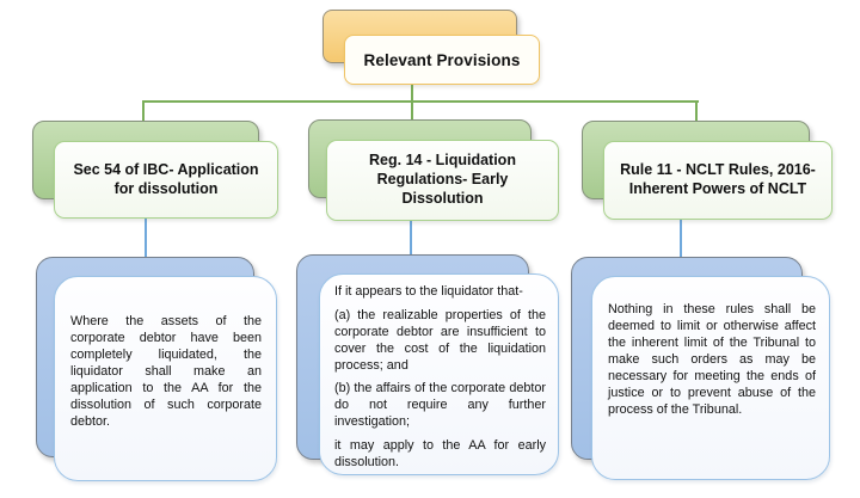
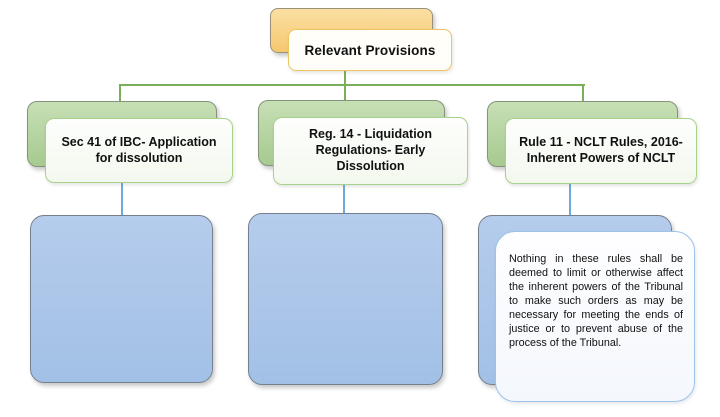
  Relevant Provisions
- Sec 54 of IBC- Application for dissolution
+ Sec 41 of IBC- Application for dissolution
- Where the assets of the corporate debtor have been completely liquidated, the liquidator shall make an application to the AA for the dissolution of such corporate debtor.
  Reg. 14 - Liquidation Regulations- Early Dissolution
- If it appears to the liquidator that-
- (a) the realizable properties of the corporate debtor are insufficient to cover the cost of the liquidation process; and
- (b) the affairs of the corporate debtor do not require any further investigation;
- it may apply to the AA for early dissolution.
  Rule 11 - NCLT Rules, 2016- Inherent Powers of NCLT
- Nothing in these rules shall be deemed to limit or otherwise affect the inherent limit of the Tribunal to make such orders as may be necessary for meeting the ends of justice or to prevent abuse of the process of the Tribunal.
+ Nothing in these rules shall be deemed to limit or otherwise affect the inherent powers of the Tribunal to make such orders as may be necessary for meeting the ends of justice or to prevent abuse of the process of the Tribunal.
